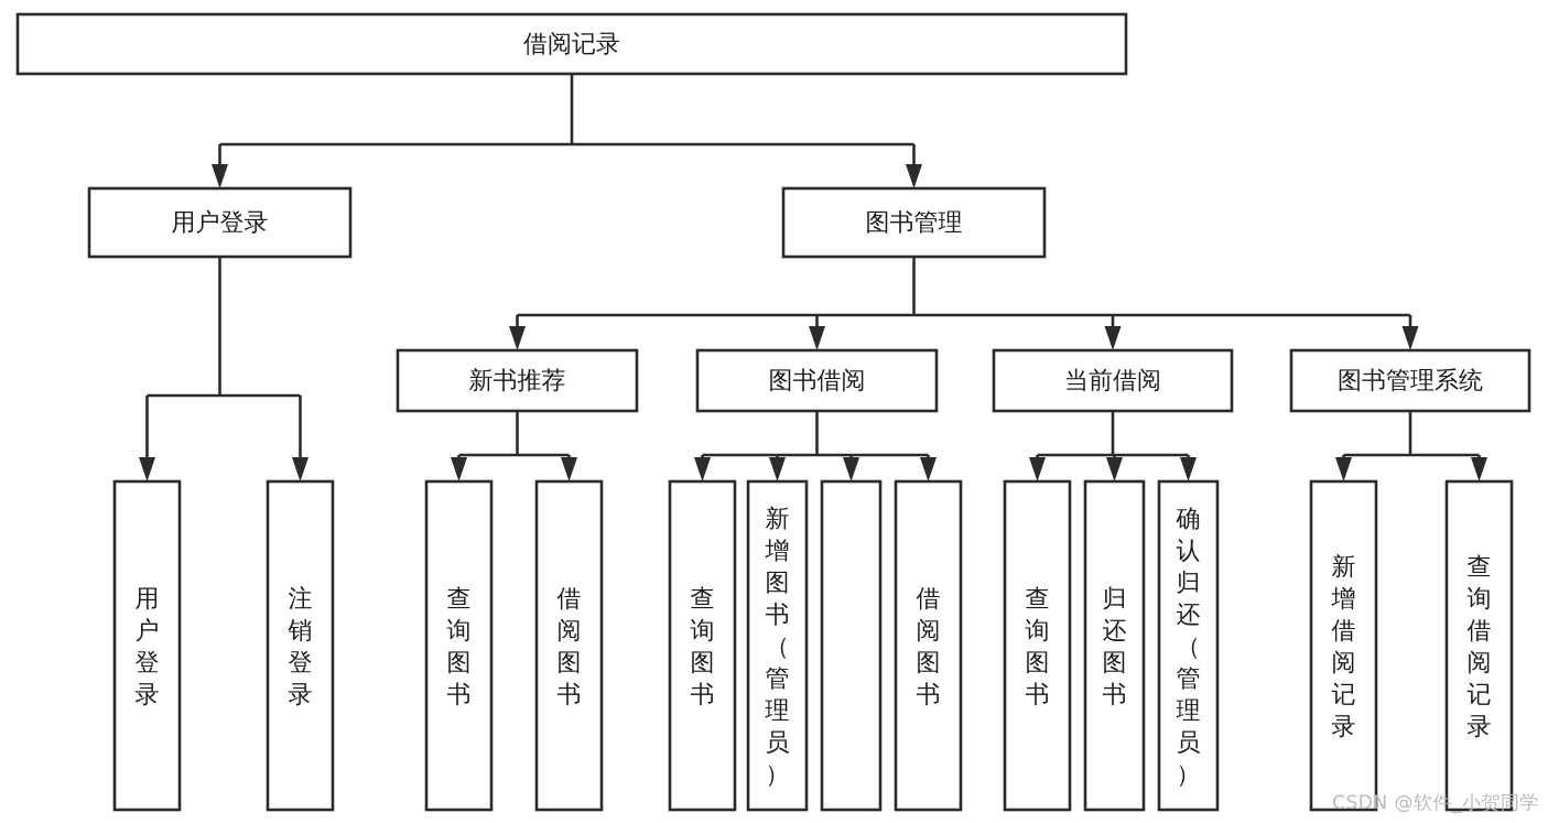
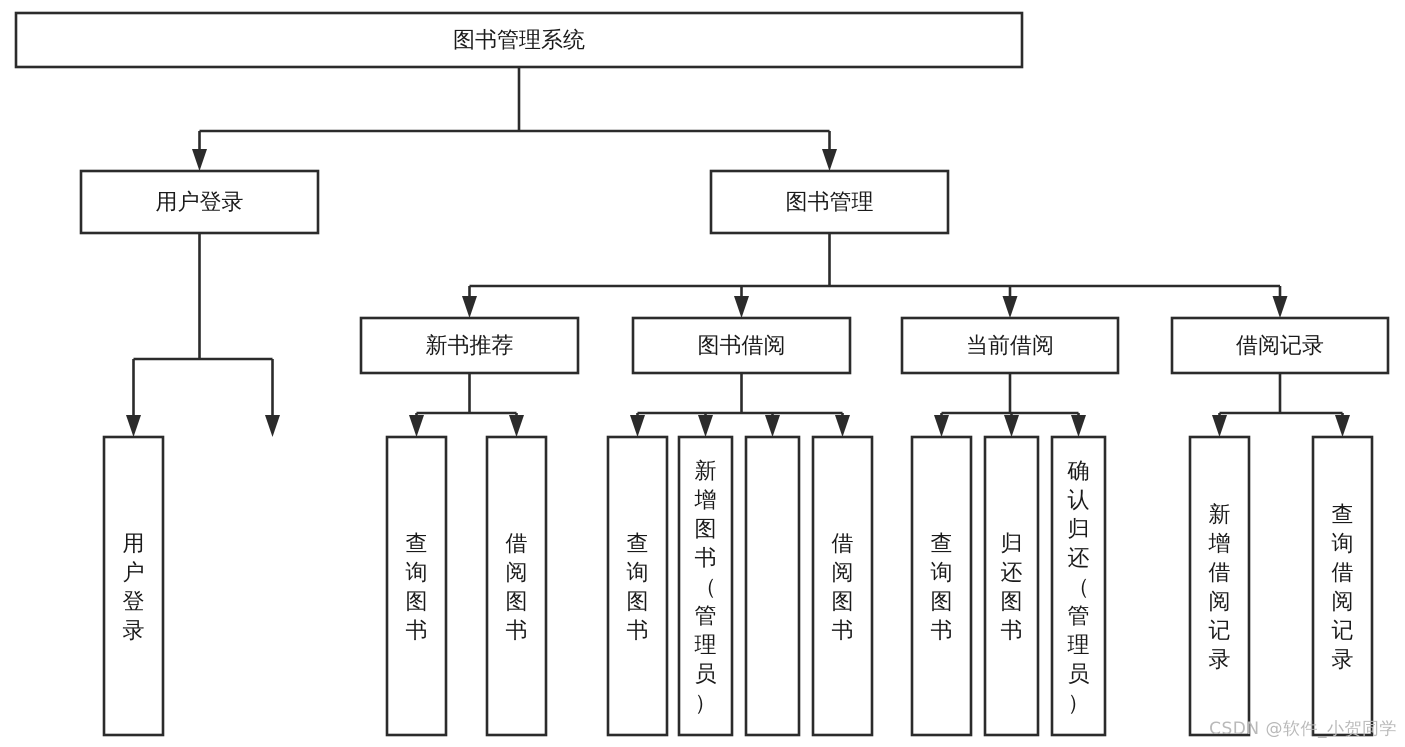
- 借阅记录
+ 图书管理系统
  用户登录
  图书管理
  新书推荐
  图书借阅
  当前借阅
- 图书管理系统
+ 借阅记录
  用户登录
- 注销登录
  查询图书
  借阅图书
  查询图书
  新增图书（管理员）
  借阅图书
  查询图书
  归还图书
  确认归还（管理员）
  新增借阅记录
  查询借阅记录
  CSDN @软件_小贺同学
